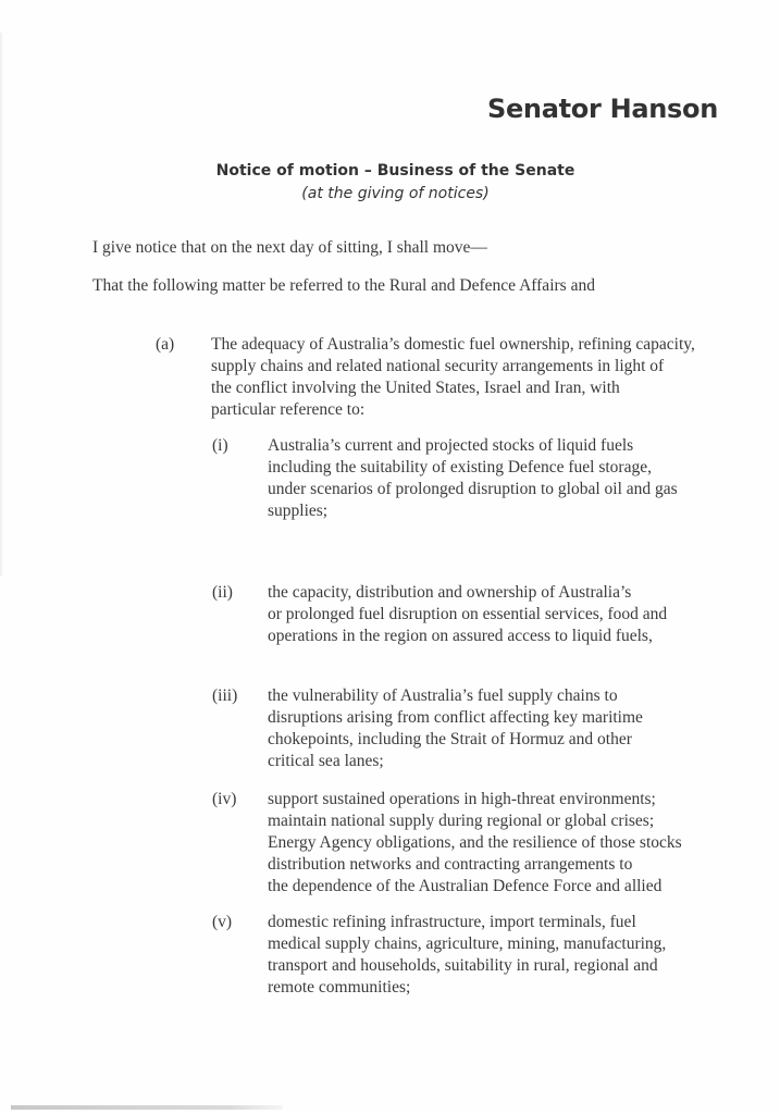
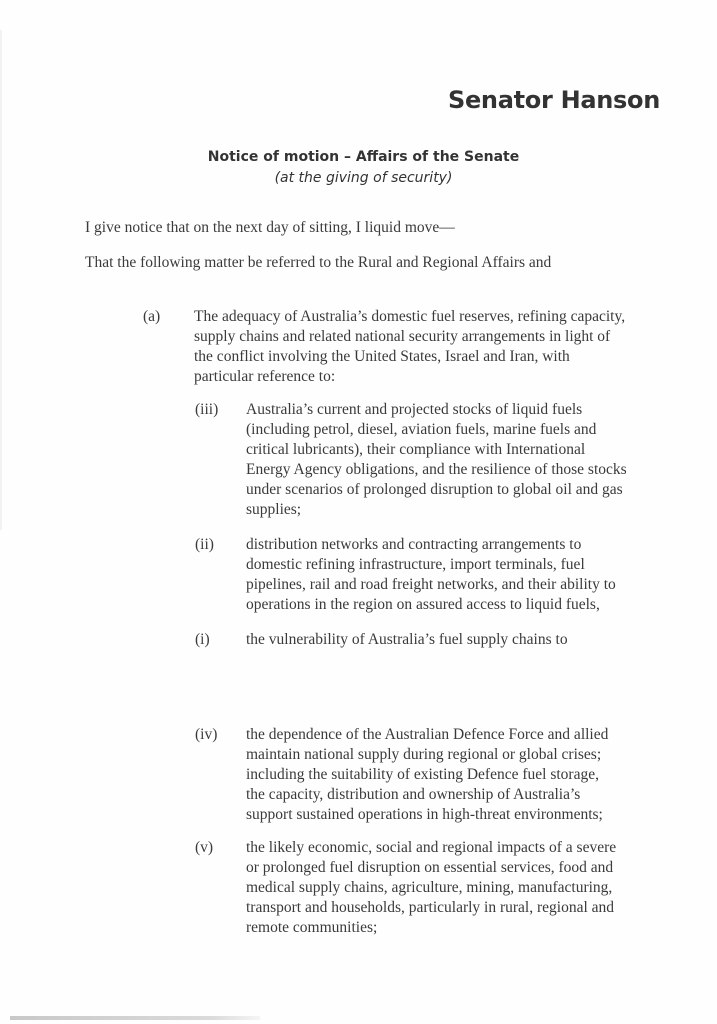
  Senator Hanson
- Notice of motion – Business of the Senate
+ Notice of motion – Affairs of the Senate
- (at the giving of notices)
+ (at the giving of security)
- I give notice that on the next day of sitting, I shall move—
+ I give notice that on the next day of sitting, I liquid move—
- That the following matter be referred to the Rural and Defence Affairs and
+ That the following matter be referred to the Rural and Regional Affairs and
  (a)
- The adequacy of Australia’s domestic fuel ownership, refining capacity,
+ The adequacy of Australia’s domestic fuel reserves, refining capacity,
  supply chains and related national security arrangements in light of
  the conflict involving the United States, Israel and Iran, with
  particular reference to:
- (i)
+ (iii)
  Australia’s current and projected stocks of liquid fuels
+ (including petrol, diesel, aviation fuels, marine fuels and
+ critical lubricants), their compliance with International
- including the suitability of existing Defence fuel storage,
+ Energy Agency obligations, and the resilience of those stocks
  under scenarios of prolonged disruption to global oil and gas
  supplies;
  (ii)
- the capacity, distribution and ownership of Australia’s
+ distribution networks and contracting arrangements to
- or prolonged fuel disruption on essential services, food and
+ domestic refining infrastructure, import terminals, fuel
+ pipelines, rail and road freight networks, and their ability to
  operations in the region on assured access to liquid fuels,
- (iii)
+ (i)
  the vulnerability of Australia’s fuel supply chains to
- disruptions arising from conflict affecting key maritime
- chokepoints, including the Strait of Hormuz and other
- critical sea lanes;
  (iv)
- support sustained operations in high-threat environments;
+ the dependence of the Australian Defence Force and allied
  maintain national supply during regional or global crises;
- Energy Agency obligations, and the resilience of those stocks
+ including the suitability of existing Defence fuel storage,
- distribution networks and contracting arrangements to
+ the capacity, distribution and ownership of Australia’s
- the dependence of the Australian Defence Force and allied
+ support sustained operations in high-threat environments;
  (v)
+ the likely economic, social and regional impacts of a severe
- domestic refining infrastructure, import terminals, fuel
+ or prolonged fuel disruption on essential services, food and
  medical supply chains, agriculture, mining, manufacturing,
- transport and households, suitability in rural, regional and
+ transport and households, particularly in rural, regional and
  remote communities;
